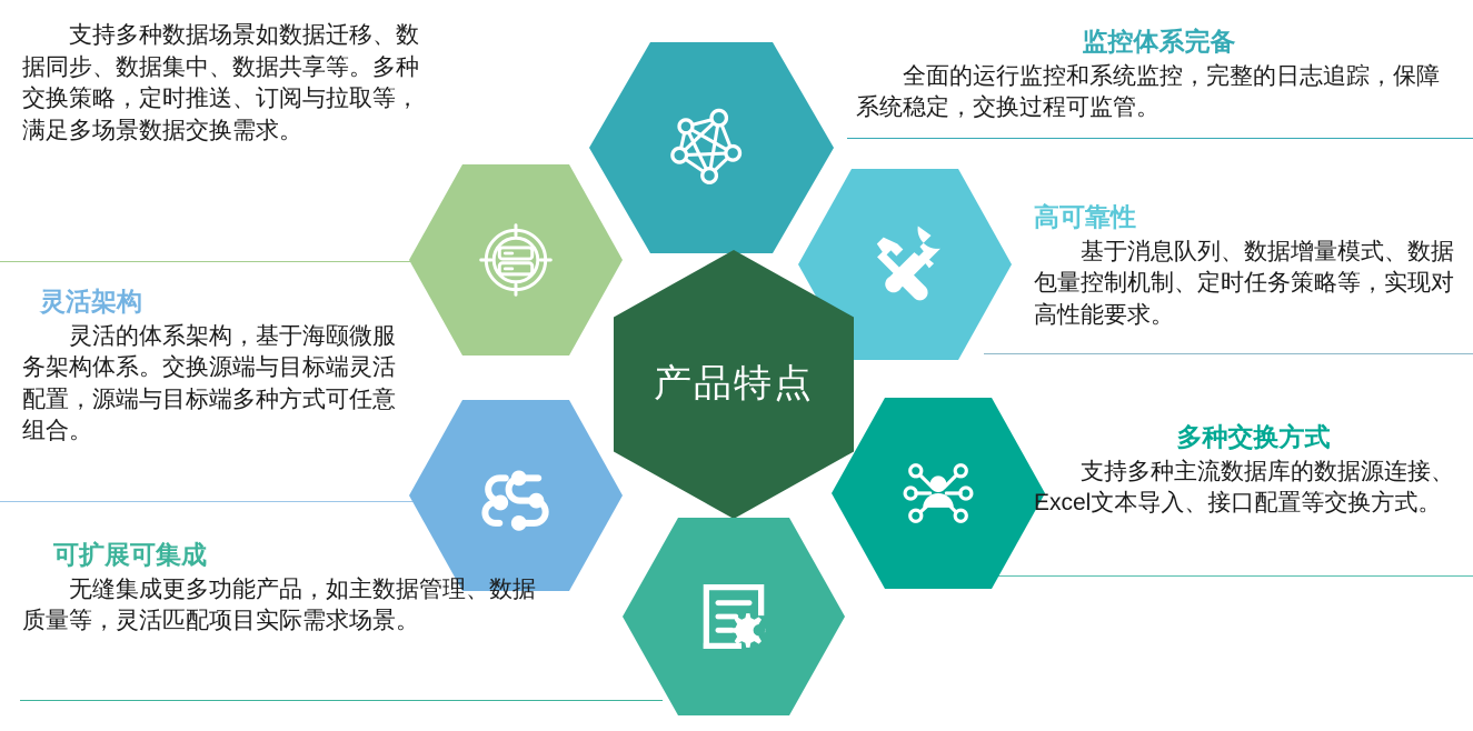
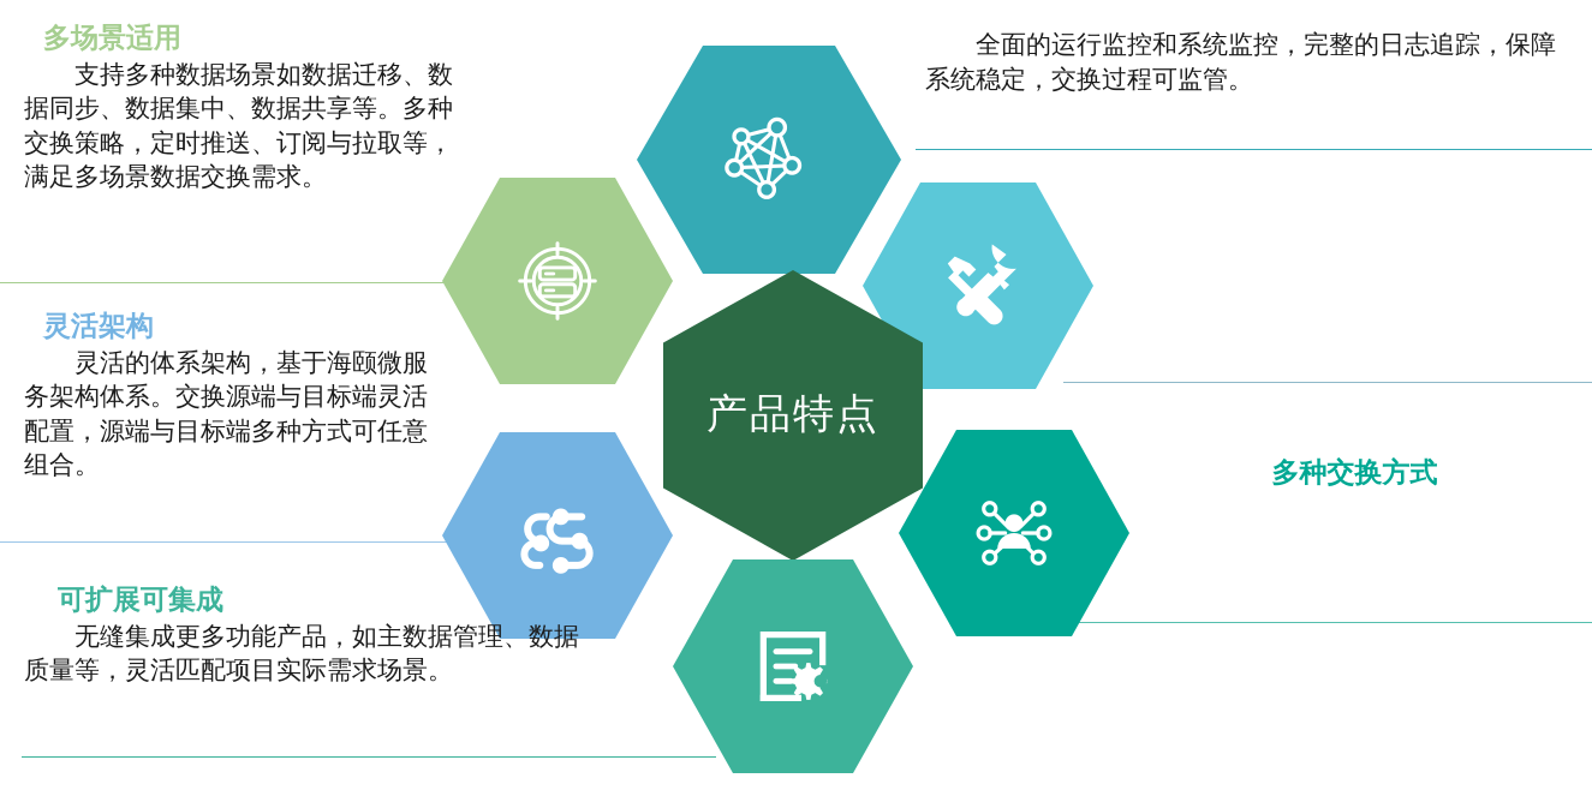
  产品特点
+ 多场景适用
  支持多种数据场景如数据迁移、数据同步、数据集中、数据共享等。多种交换策略，定时推送、订阅与拉取等，满足多场景数据交换需求。
  灵活架构
  灵活的体系架构，基于海颐微服务架构体系。交换源端与目标端灵活配置，源端与目标端多种方式可任意组合。
  可扩展可集成
  无缝集成更多功能产品，如主数据管理、数据质量等，灵活匹配项目实际需求场景。
- 监控体系完备
  全面的运行监控和系统监控，完整的日志追踪，保障系统稳定，交换过程可监管。
- 高可靠性
- 基于消息队列、数据增量模式、数据包量控制机制、定时任务策略等，实现对高性能要求。
  多种交换方式
- 支持多种主流数据库的数据源连接、Excel文本导入、接口配置等交换方式。
